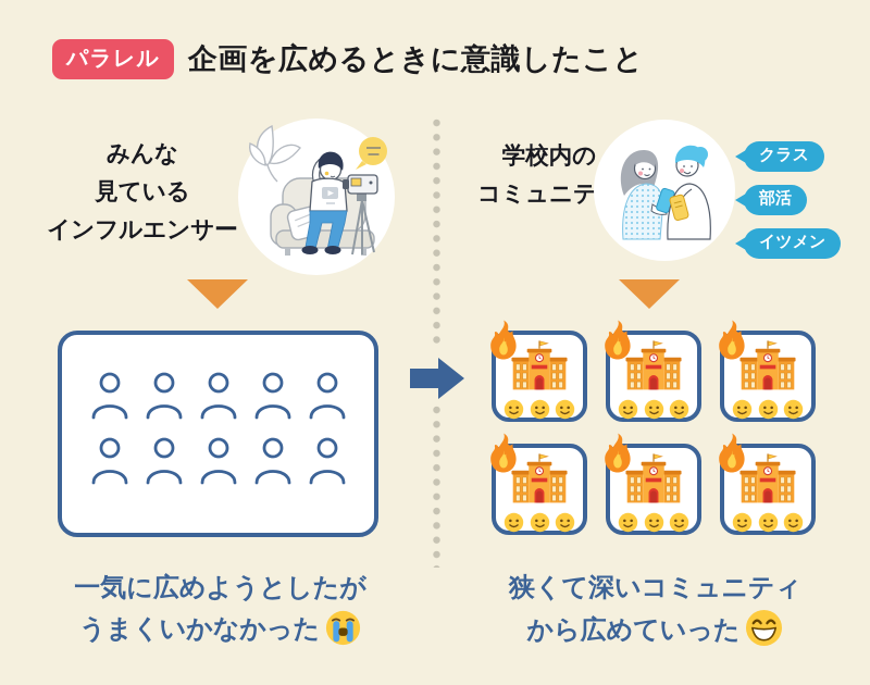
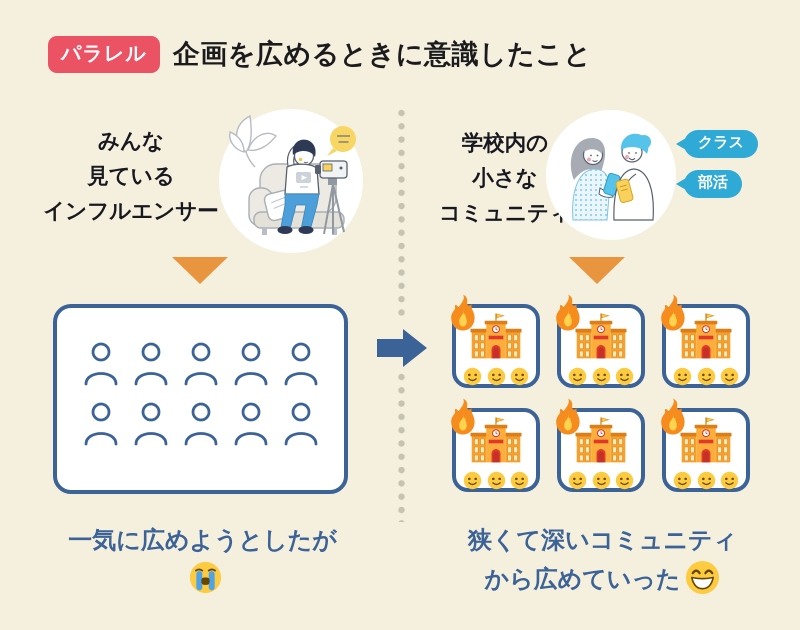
  パラレル
  企画を広めるときに意識したこと
  みんな
  見ている
  インフルエンサー
  学校内の
+ 小さな
  コミュニテ
  クラス
  部活
- イツメン
  一気に広めようとしたが
- うまくいかなかった
  狭くて深いコミュニティ
  から広めていった
